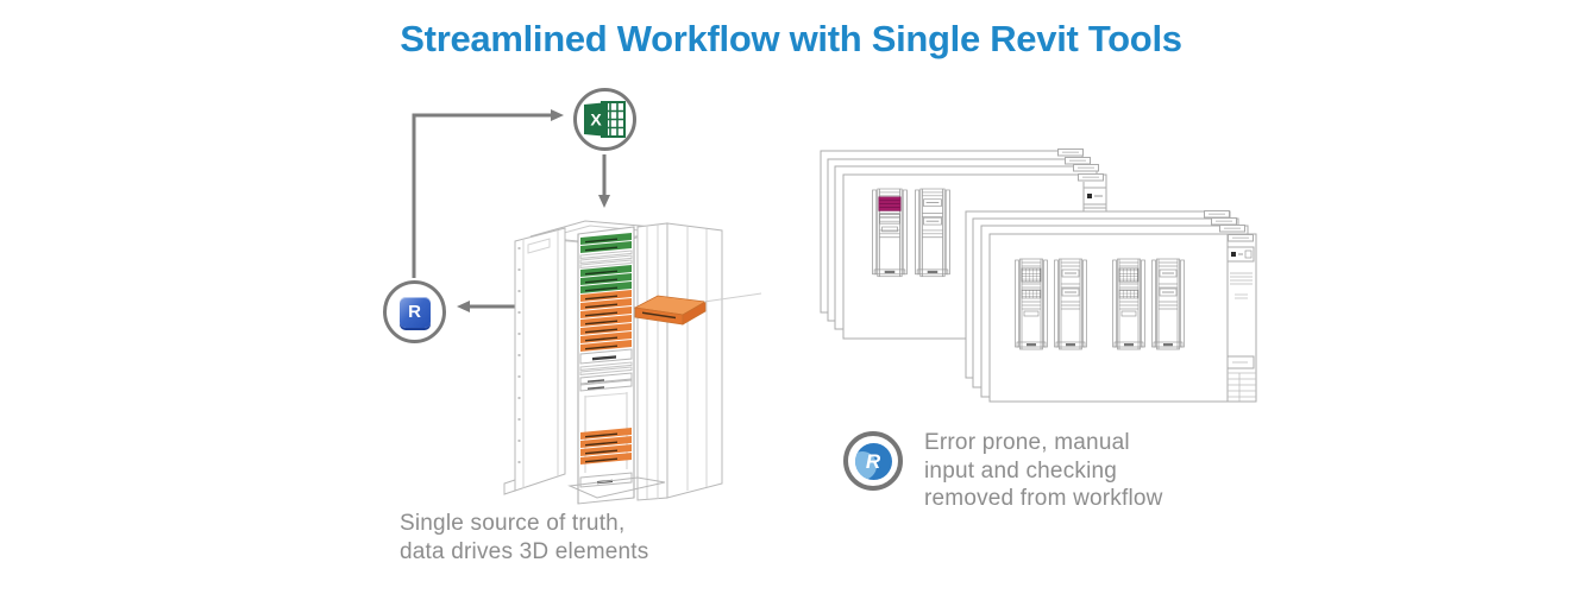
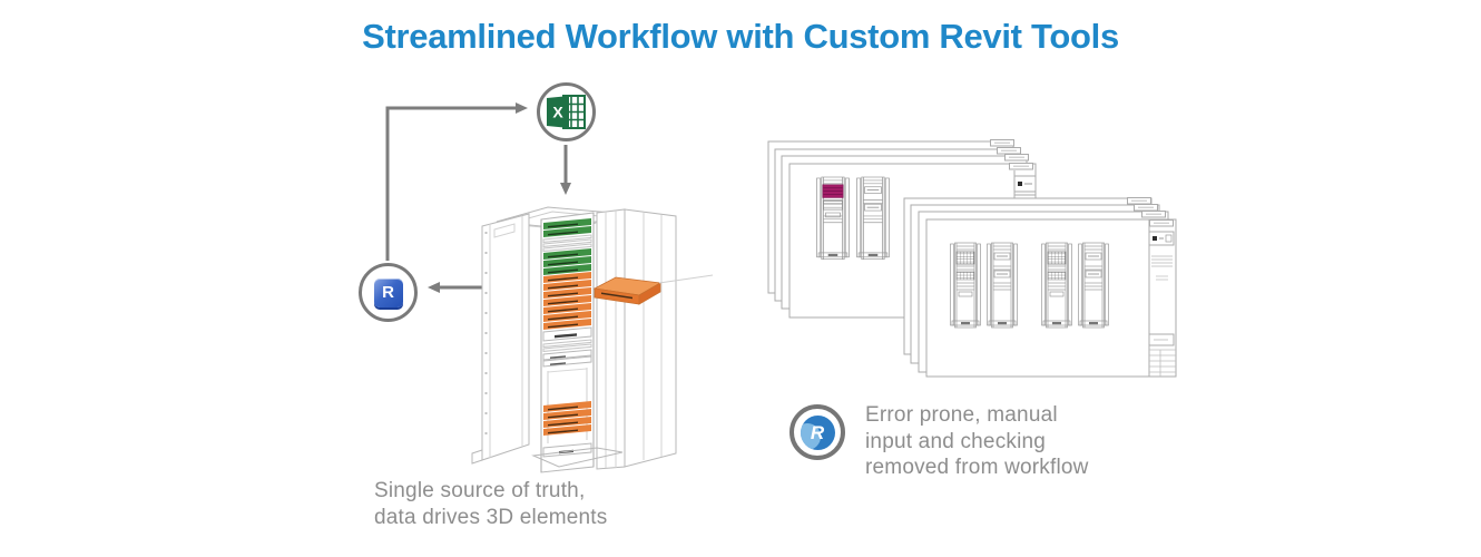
- Streamlined Workflow with Single Revit Tools
+ Streamlined Workflow with Custom Revit Tools
  X
  R
  R
  Single source of truth,
  data drives 3D elements
  Error prone, manual
  input and checking
  removed from workflow
